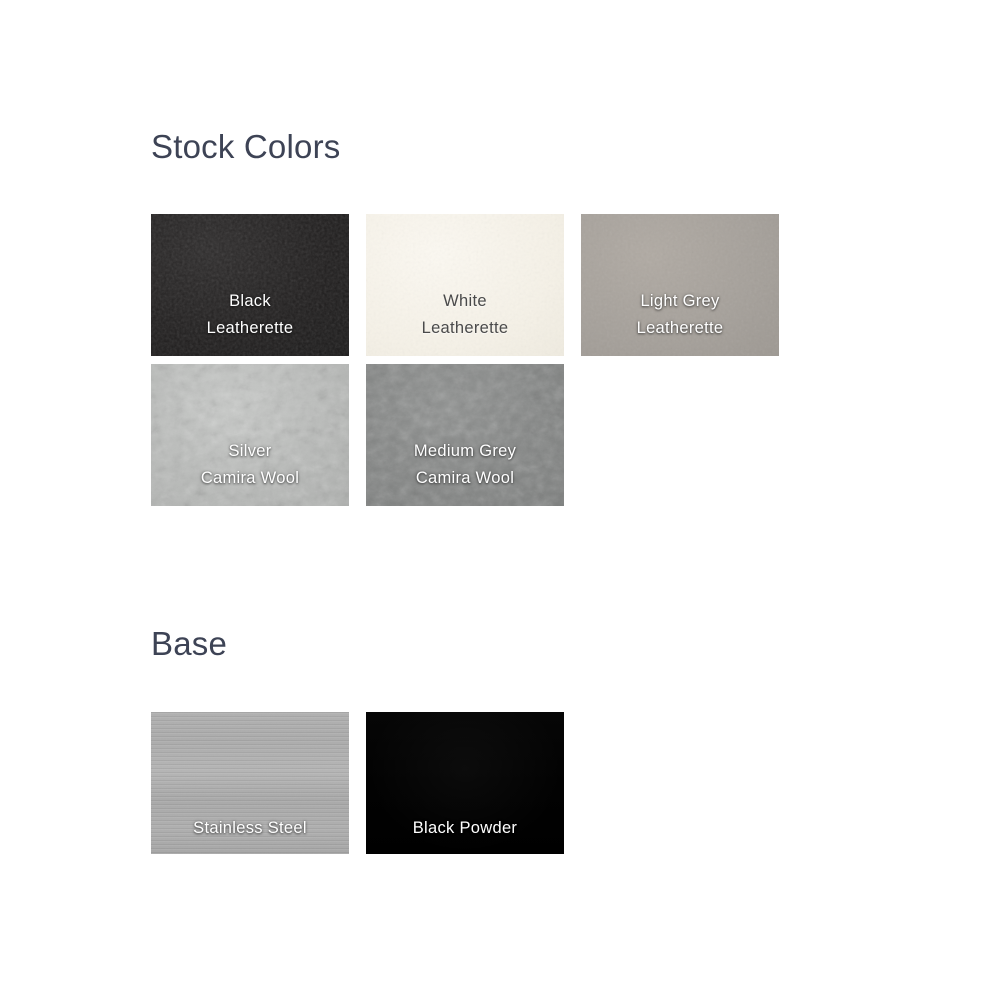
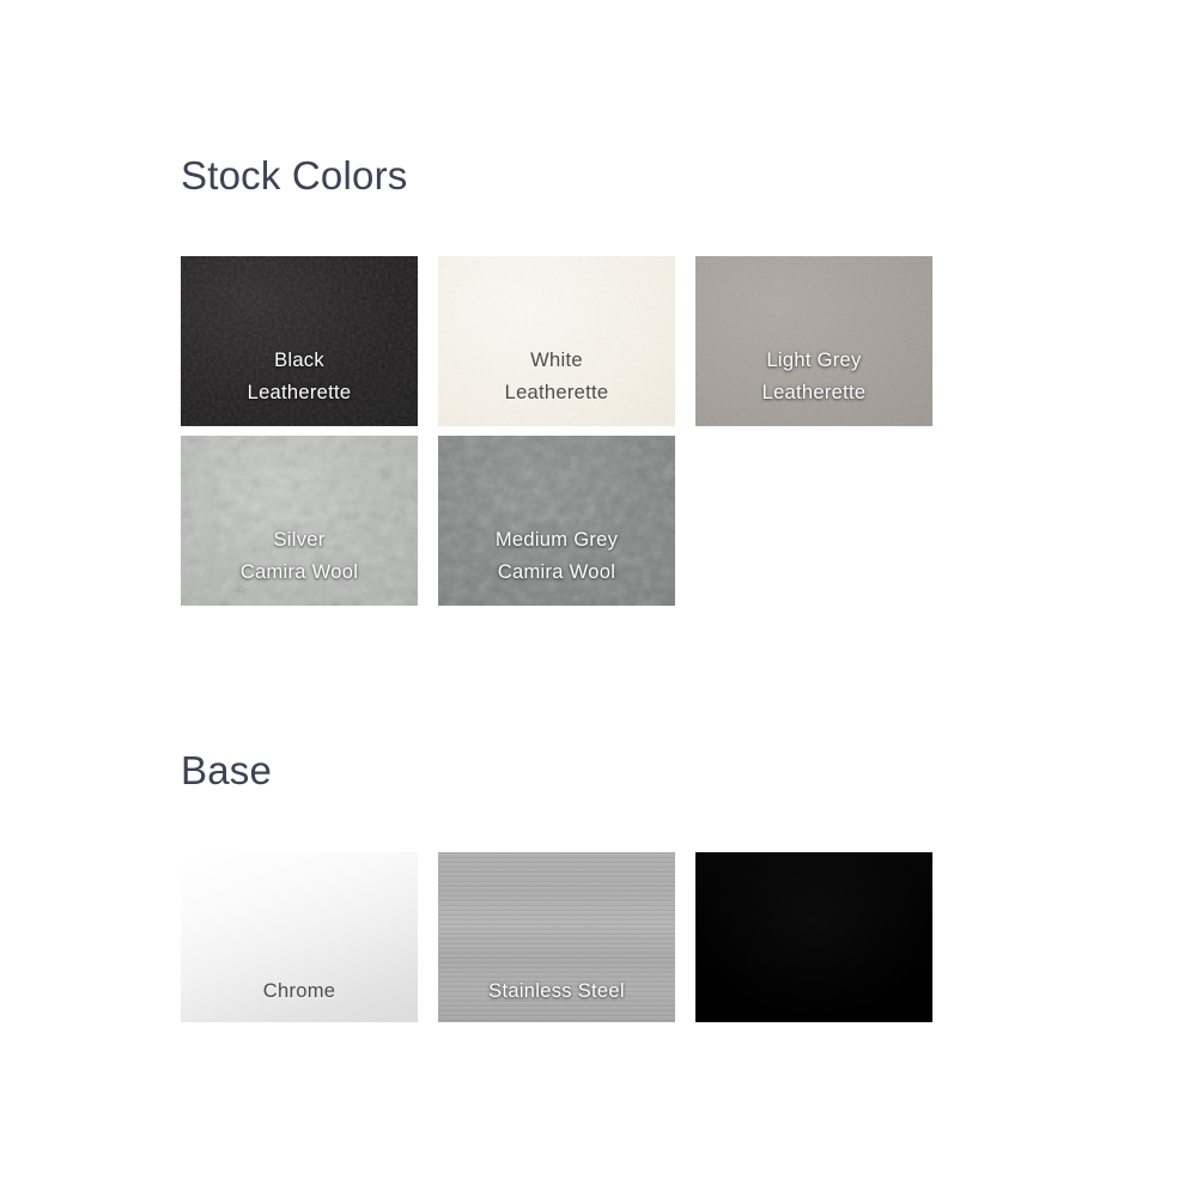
  Stock Colors
  Black
  Leatherette
  White
  Leatherette
  Light Grey
  Leatherette
  Silver
  Camira Wool
  Medium Grey
  Camira Wool
  Base
+ Chrome
  Stainless Steel
- Black Powder
